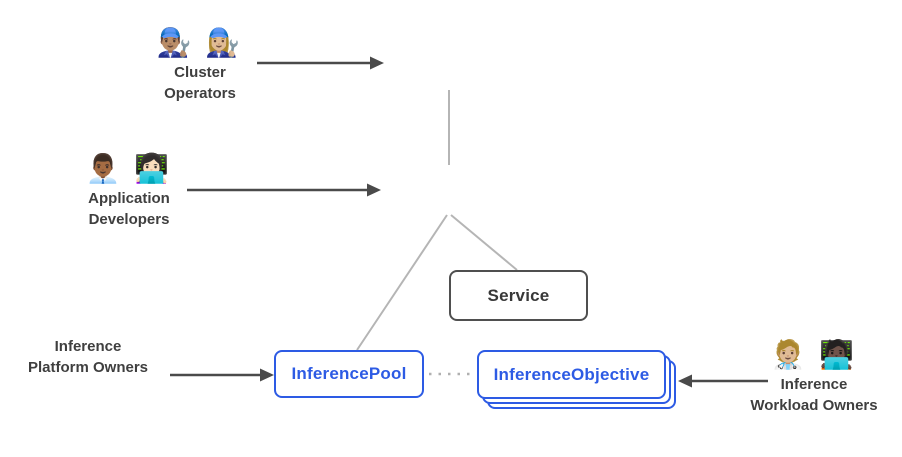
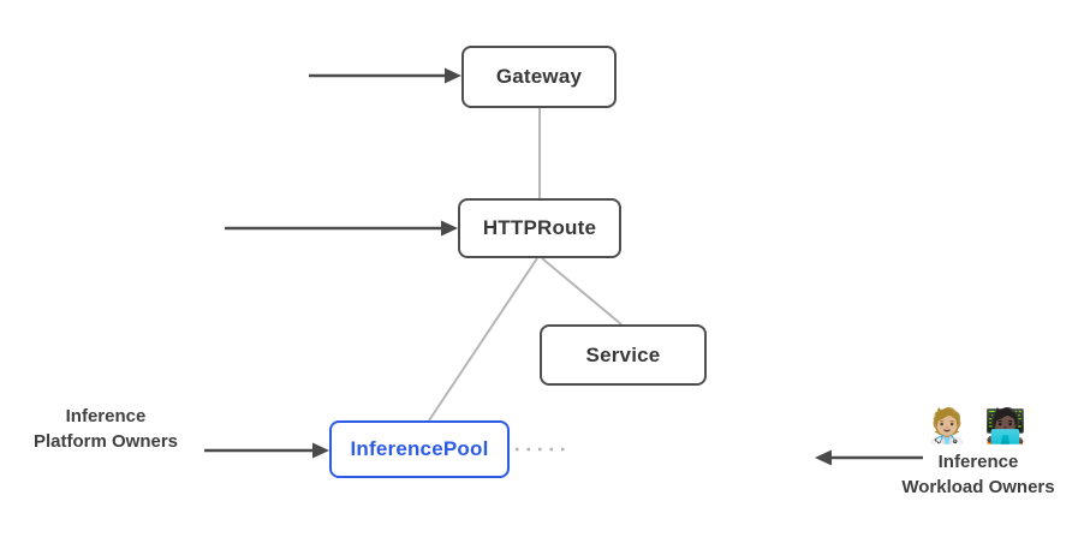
+ Gateway
+ HTTPRoute
  Service
  InferencePool
- InferenceObjective
- 👨🏽‍🔧 👩🏼‍🔧
- Cluster
- Operators
- 👨🏾‍💼 👩🏻‍💻
- Application
- Developers
  Inference
  Platform Owners
  🧑🏼‍⚕️ 🧑🏿‍💻
  Inference
  Workload Owners
